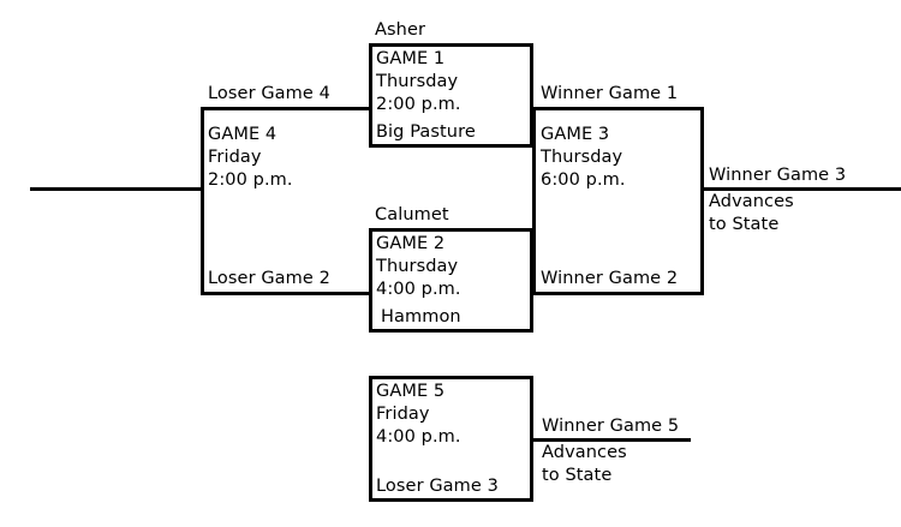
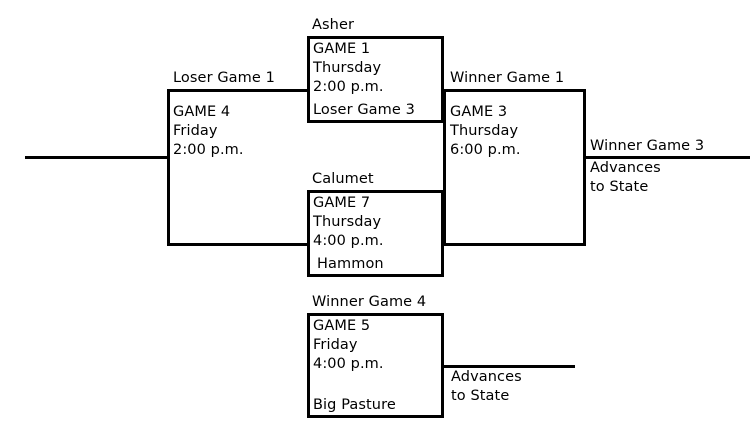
- Loser Game 4
+ Loser Game 1
- Loser Game 2
  GAME 4
  Friday
  2:00 p.m.
  Asher
  GAME 1
  Thursday
  2:00 p.m.
- Big Pasture
+ Loser Game 3
  Calumet
- GAME 2
+ GAME 7
  Thursday
  4:00 p.m.
  Hammon
  Winner Game 1
- Winner Game 2
  GAME 3
  Thursday
  6:00 p.m.
  Winner Game 3
  Advances
  to State
+ Winner Game 4
  GAME 5
  Friday
  4:00 p.m.
- Loser Game 3
+ Big Pasture
- Winner Game 5
  Advances
  to State
